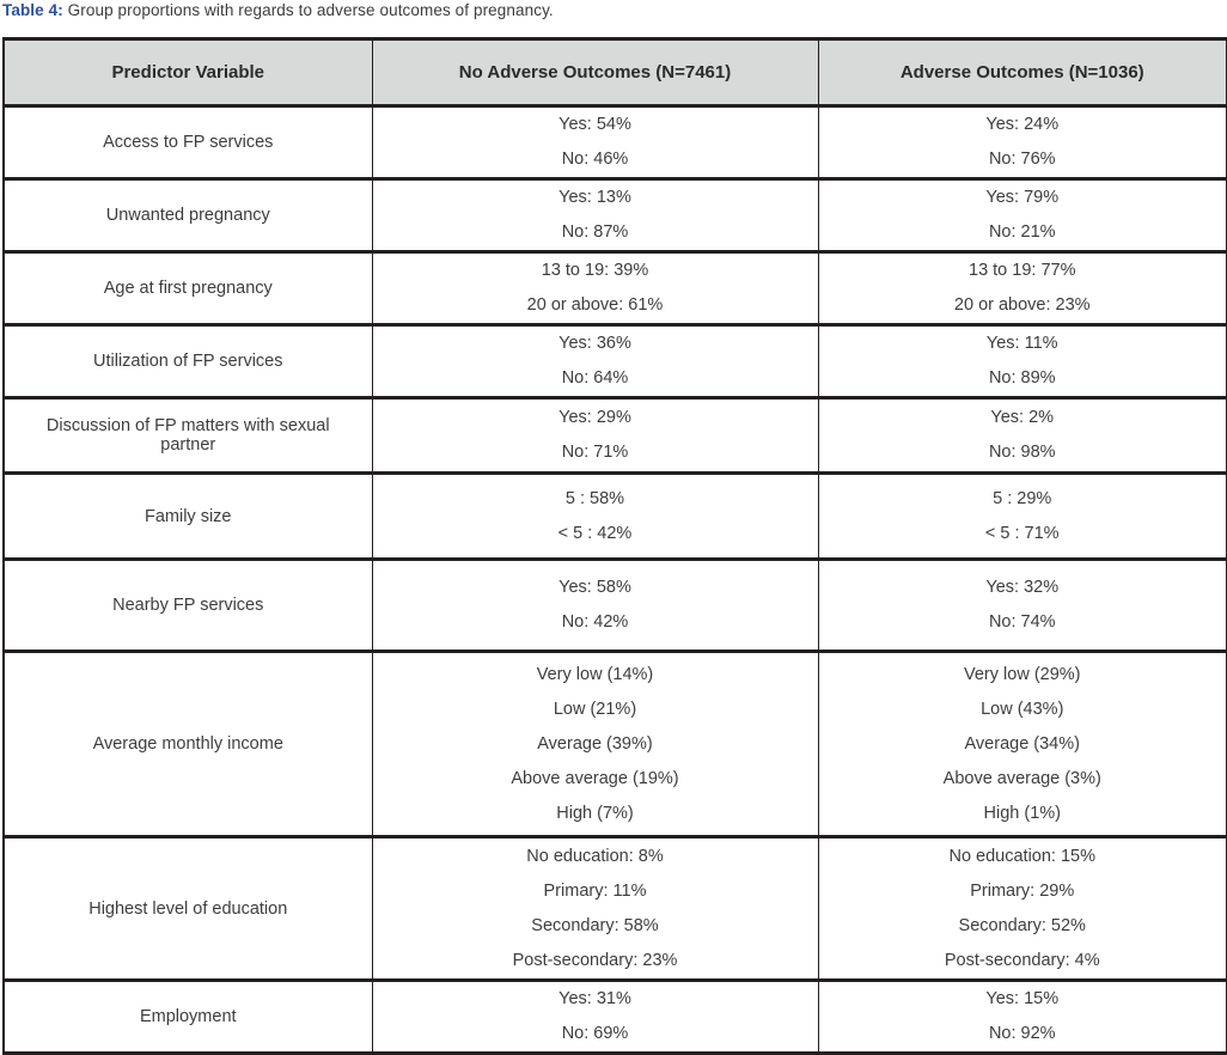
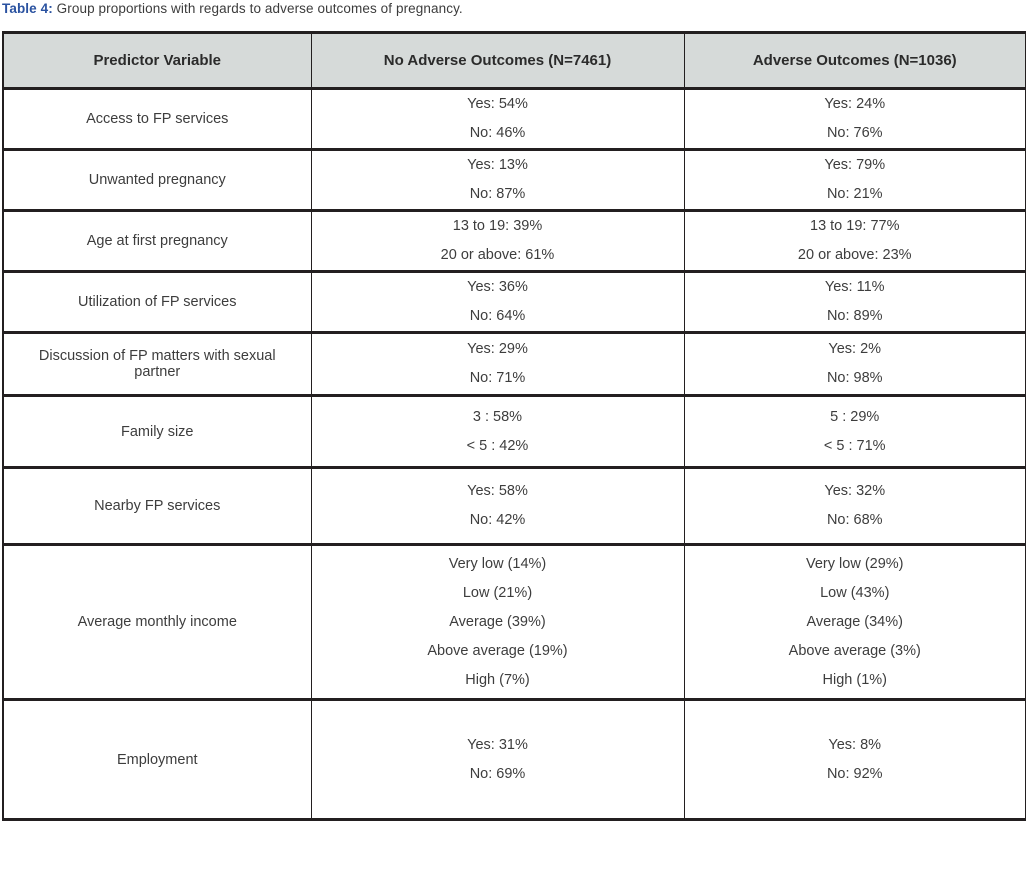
  Table 4: Group proportions with regards to adverse outcomes of pregnancy.
  Predictor Variable	No Adverse Outcomes (N=7461)	Adverse Outcomes (N=1036)
  Access to FP services	Yes: 54%No: 46%	Yes: 24%No: 76%
  Unwanted pregnancy	Yes: 13%No: 87%	Yes: 79%No: 21%
  Age at first pregnancy	13 to 19: 39%20 or above: 61%	13 to 19: 77%20 or above: 23%
  Utilization of FP services	Yes: 36%No: 64%	Yes: 11%No: 89%
  Discussion of FP matters with sexual partner	Yes: 29%No: 71%	Yes: 2%No: 98%
- Family size	5 : 58%< 5 : 42%	5 : 29%< 5 : 71%
+ Family size	3 : 58%< 5 : 42%	5 : 29%< 5 : 71%
- Nearby FP services	Yes: 58%No: 42%	Yes: 32%No: 74%
+ Nearby FP services	Yes: 58%No: 42%	Yes: 32%No: 68%
  Average monthly income	Very low (14%)Low (21%)Average (39%)Above average (19%)High (7%)	Very low (29%)Low (43%)Average (34%)Above average (3%)High (1%)
- Highest level of education	No education: 8%Primary: 11%Secondary: 58%Post-secondary: 23%	No education: 15%Primary: 29%Secondary: 52%Post-secondary: 4%
- Employment	Yes: 31%No: 69%	Yes: 15%No: 92%
+ Employment	Yes: 31%No: 69%	Yes: 8%No: 92%
